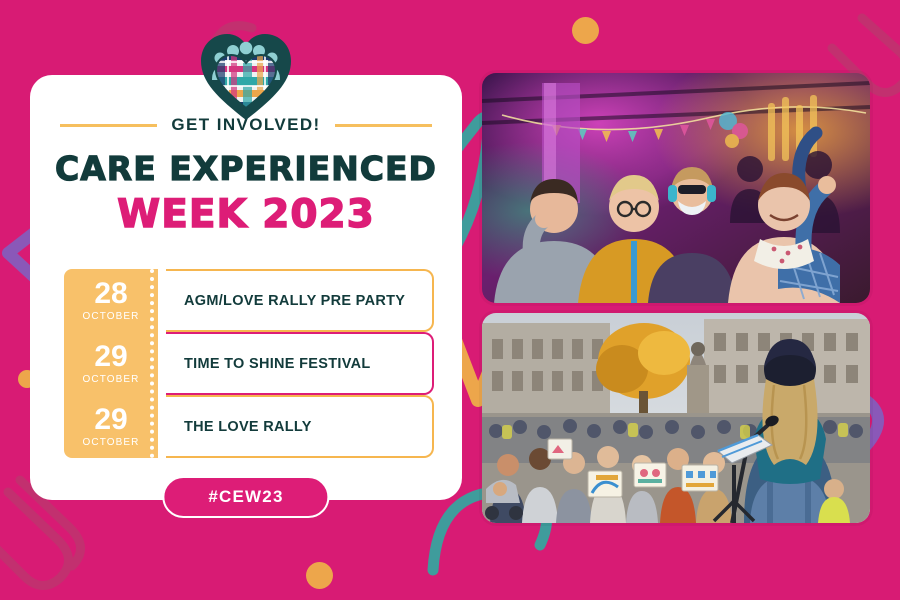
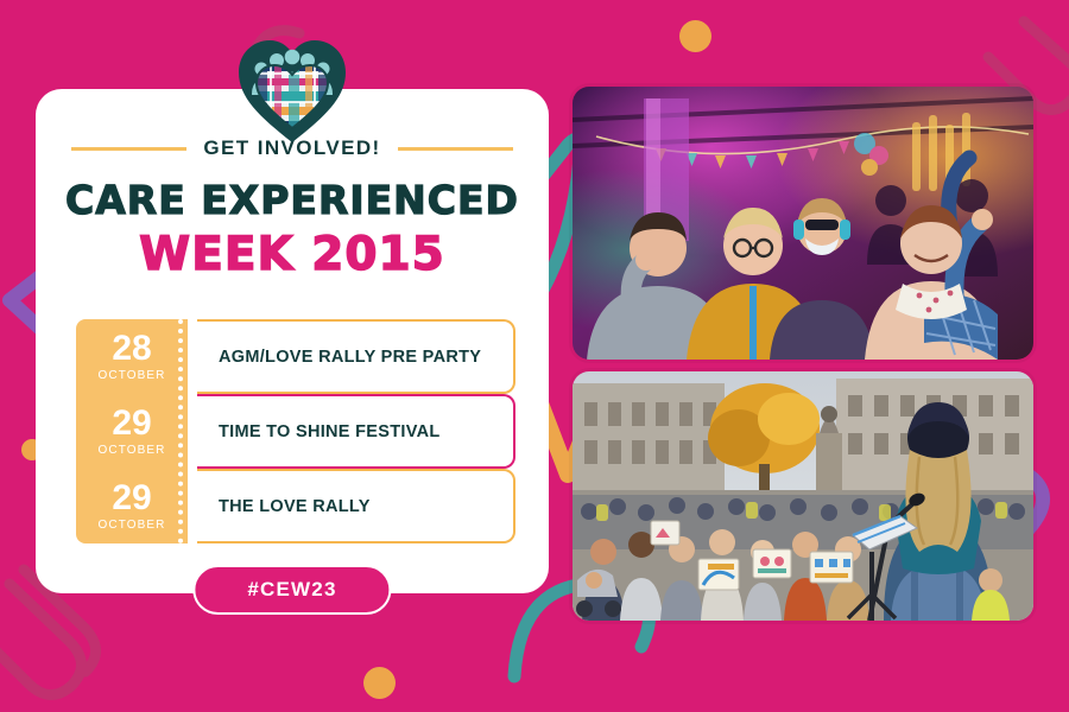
  GET INVOLVED!
  CARE EXPERIENCED
- WEEK 2023
+ WEEK 2015
  28
  OCTOBER
  AGM/LOVE RALLY PRE PARTY
  29
  OCTOBER
  TIME TO SHINE FESTIVAL
  29
  OCTOBER
  THE LOVE RALLY
  #CEW23
